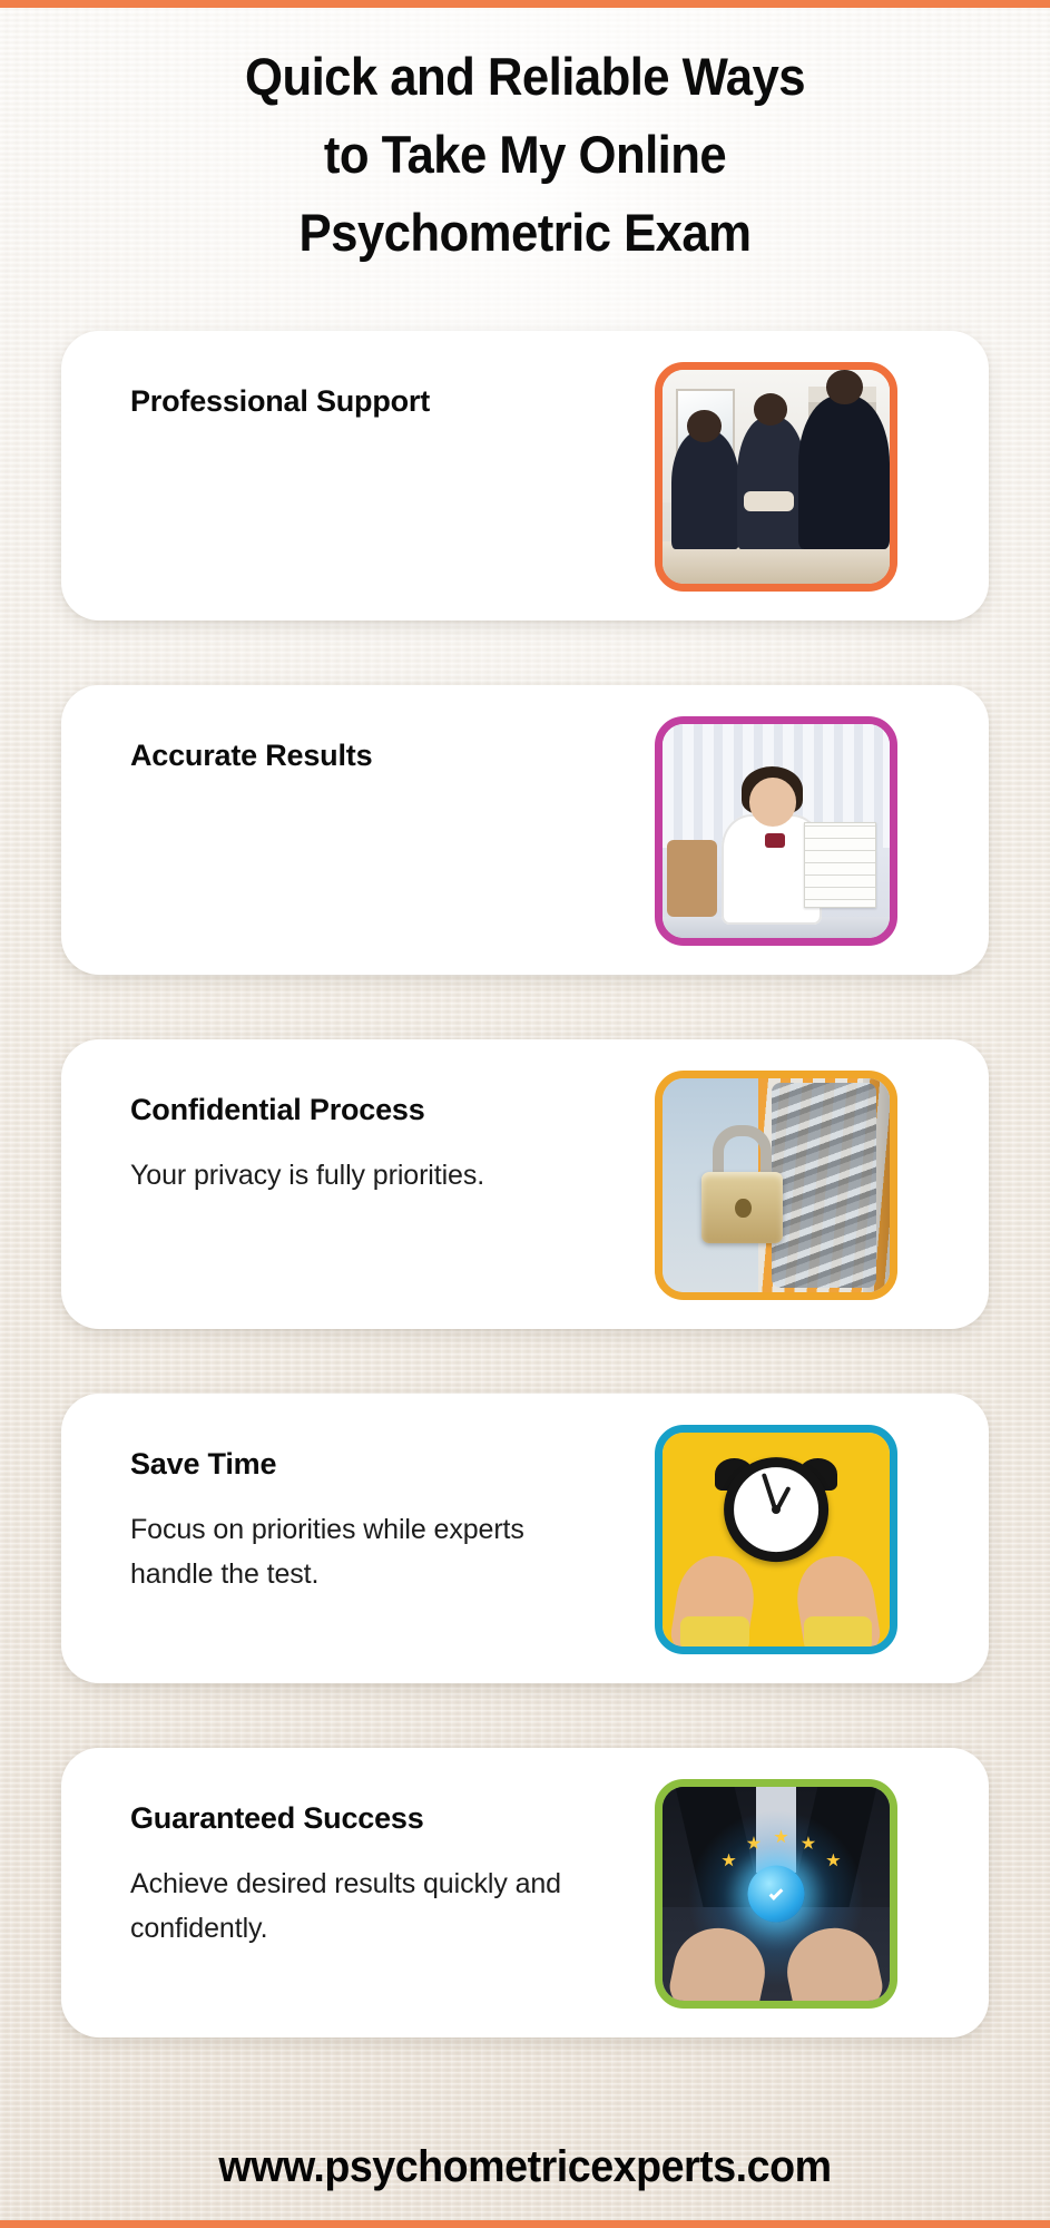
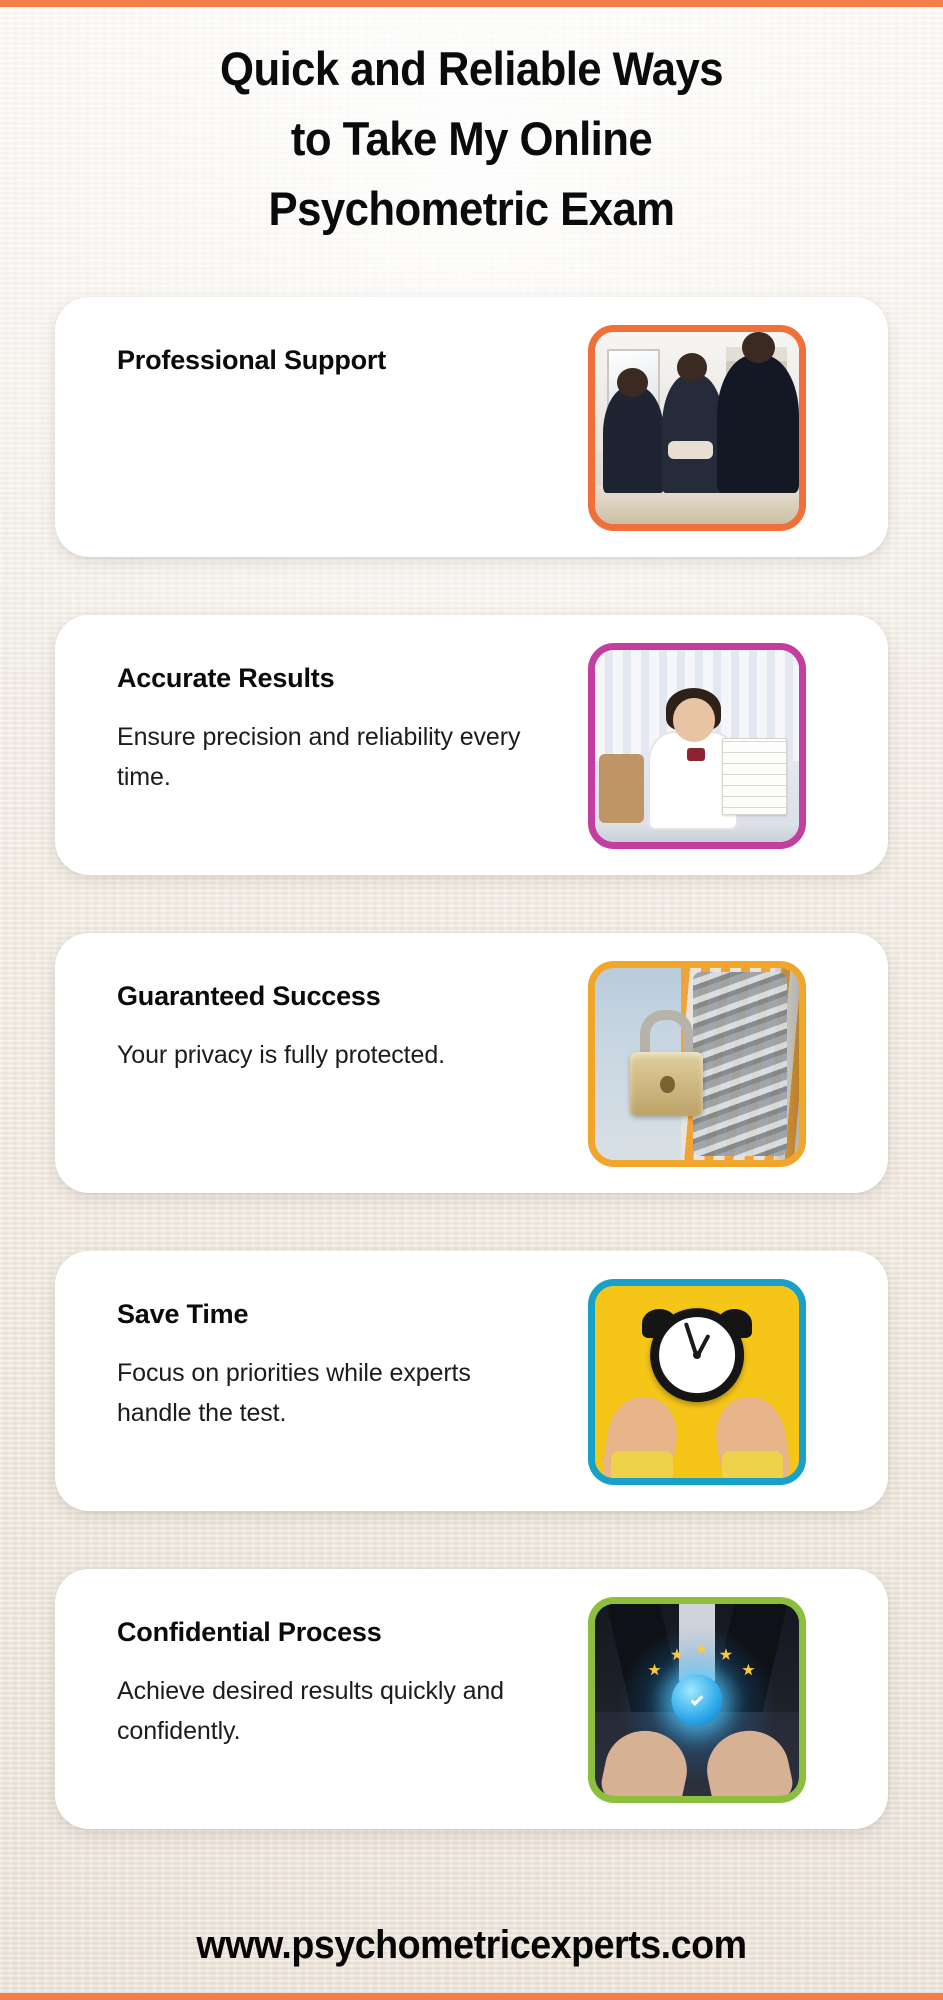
  Quick and Reliable Ways
  to Take My Online
  Psychometric Exam
  Professional Support
  Accurate Results
+ Ensure precision and reliability every time.
- Confidential Process
+ Guaranteed Success
- Your privacy is fully priorities.
+ Your privacy is fully protected.
  Save Time
  Focus on priorities while experts handle the test.
- Guaranteed Success
+ Confidential Process
  Achieve desired results quickly and confidently.
  www.psychometricexperts.com
